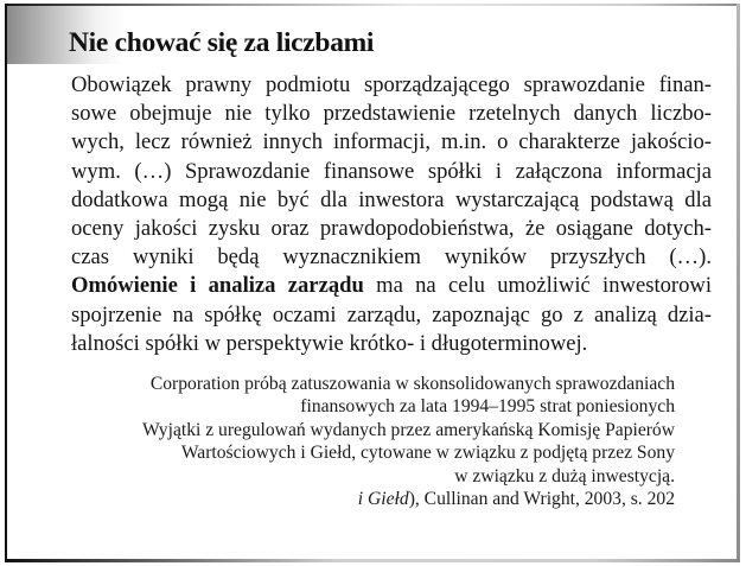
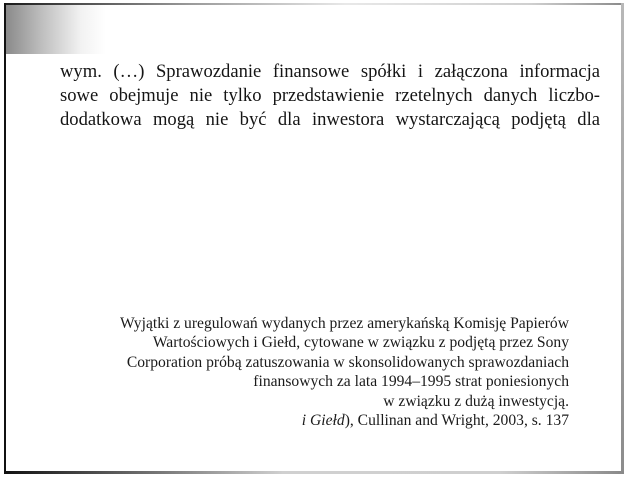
- Nie chować się za liczbami
- Obowiązek prawny podmiotu sporządzającego sprawozdanie finan-
- sowe obejmuje nie tylko przedstawienie rzetelnych danych liczbo-
+ wym. (…) Sprawozdanie finansowe spółki i załączona informacja
- wych, lecz również innych informacji, m.in. o charakterze jakościo-
- wym. (…) Sprawozdanie finansowe spółki i załączona informacja
+ sowe obejmuje nie tylko przedstawienie rzetelnych danych liczbo-
- dodatkowa mogą nie być dla inwestora wystarczającą podstawą dla
+ dodatkowa mogą nie być dla inwestora wystarczającą podjętą dla
- oceny jakości zysku oraz prawdopodobieństwa, że osiągane dotych-
- czas wyniki będą wyznacznikiem wyników przyszłych (…).
- Omówienie i analiza zarządu ma na celu umożliwić inwestorowi
- spojrzenie na spółkę oczami zarządu, zapoznając go z analizą dzia-
- łalności spółki w perspektywie krótko- i długoterminowej.
- Corporation próbą zatuszowania w skonsolidowanych sprawozdaniach
+ Wyjątki z uregulowań wydanych przez amerykańską Komisję Papierów
- finansowych za lata 1994–1995 strat poniesionych
+ Wartościowych i Giełd, cytowane w związku z podjętą przez Sony
- Wyjątki z uregulowań wydanych przez amerykańską Komisję Papierów
+ Corporation próbą zatuszowania w skonsolidowanych sprawozdaniach
- Wartościowych i Giełd, cytowane w związku z podjętą przez Sony
+ finansowych za lata 1994–1995 strat poniesionych
  w związku z dużą inwestycją.
- i Giełd), Cullinan and Wright, 2003, s. 202
+ i Giełd), Cullinan and Wright, 2003, s. 137
